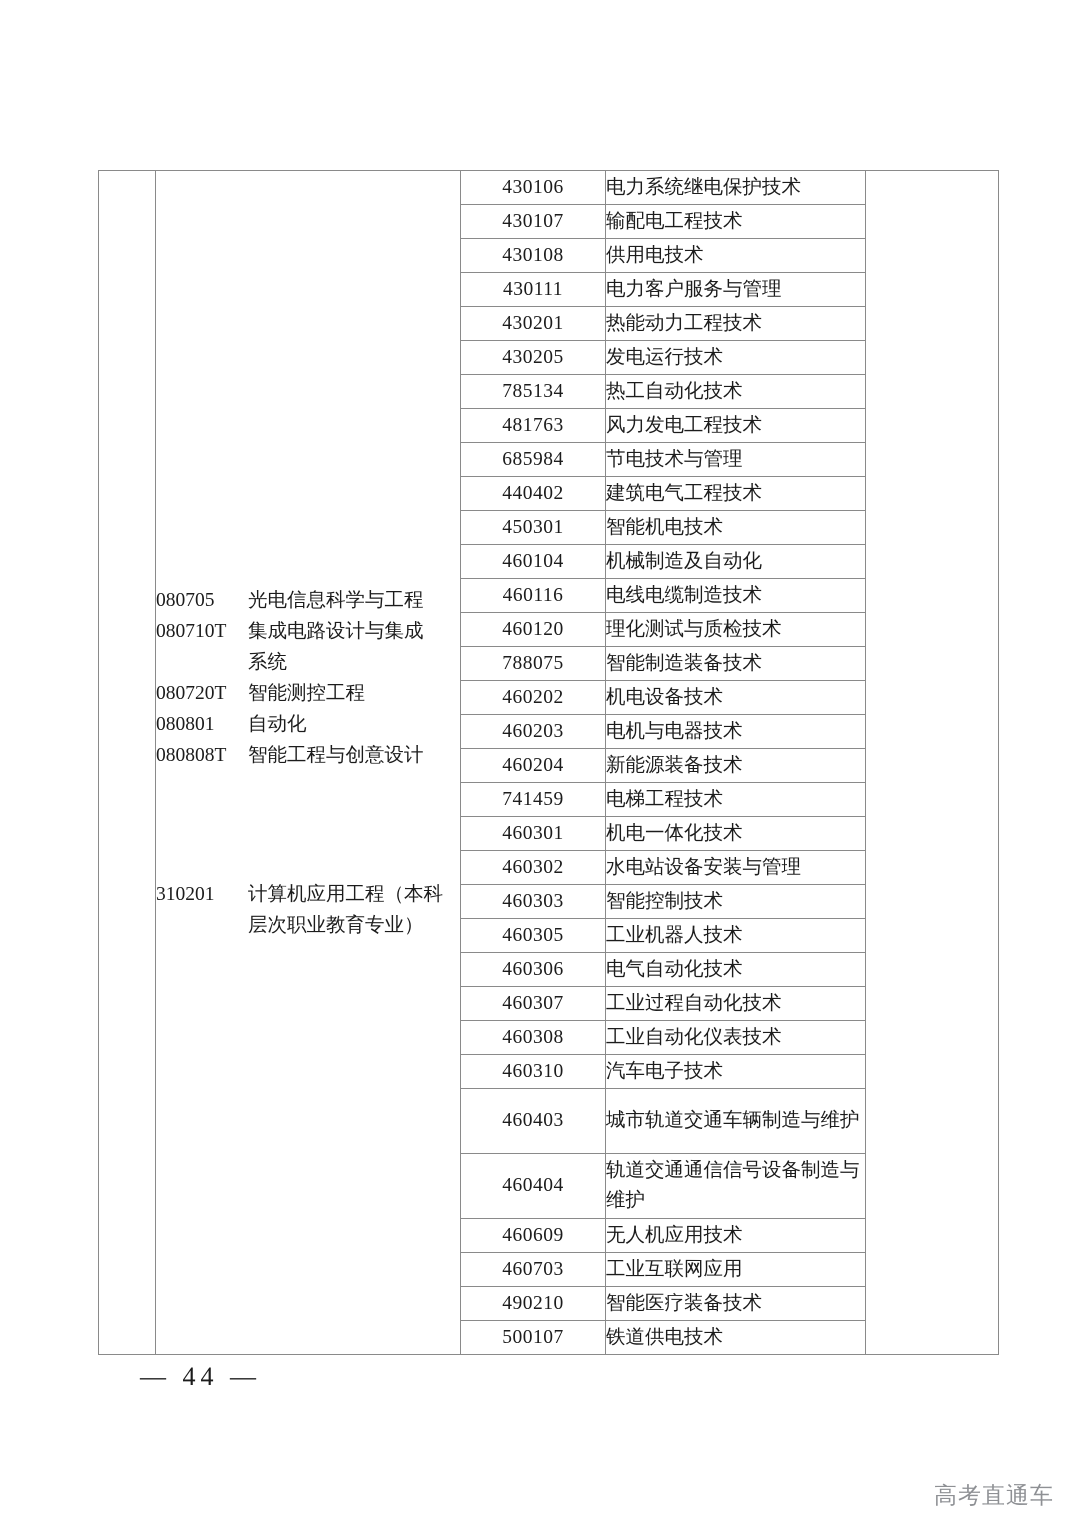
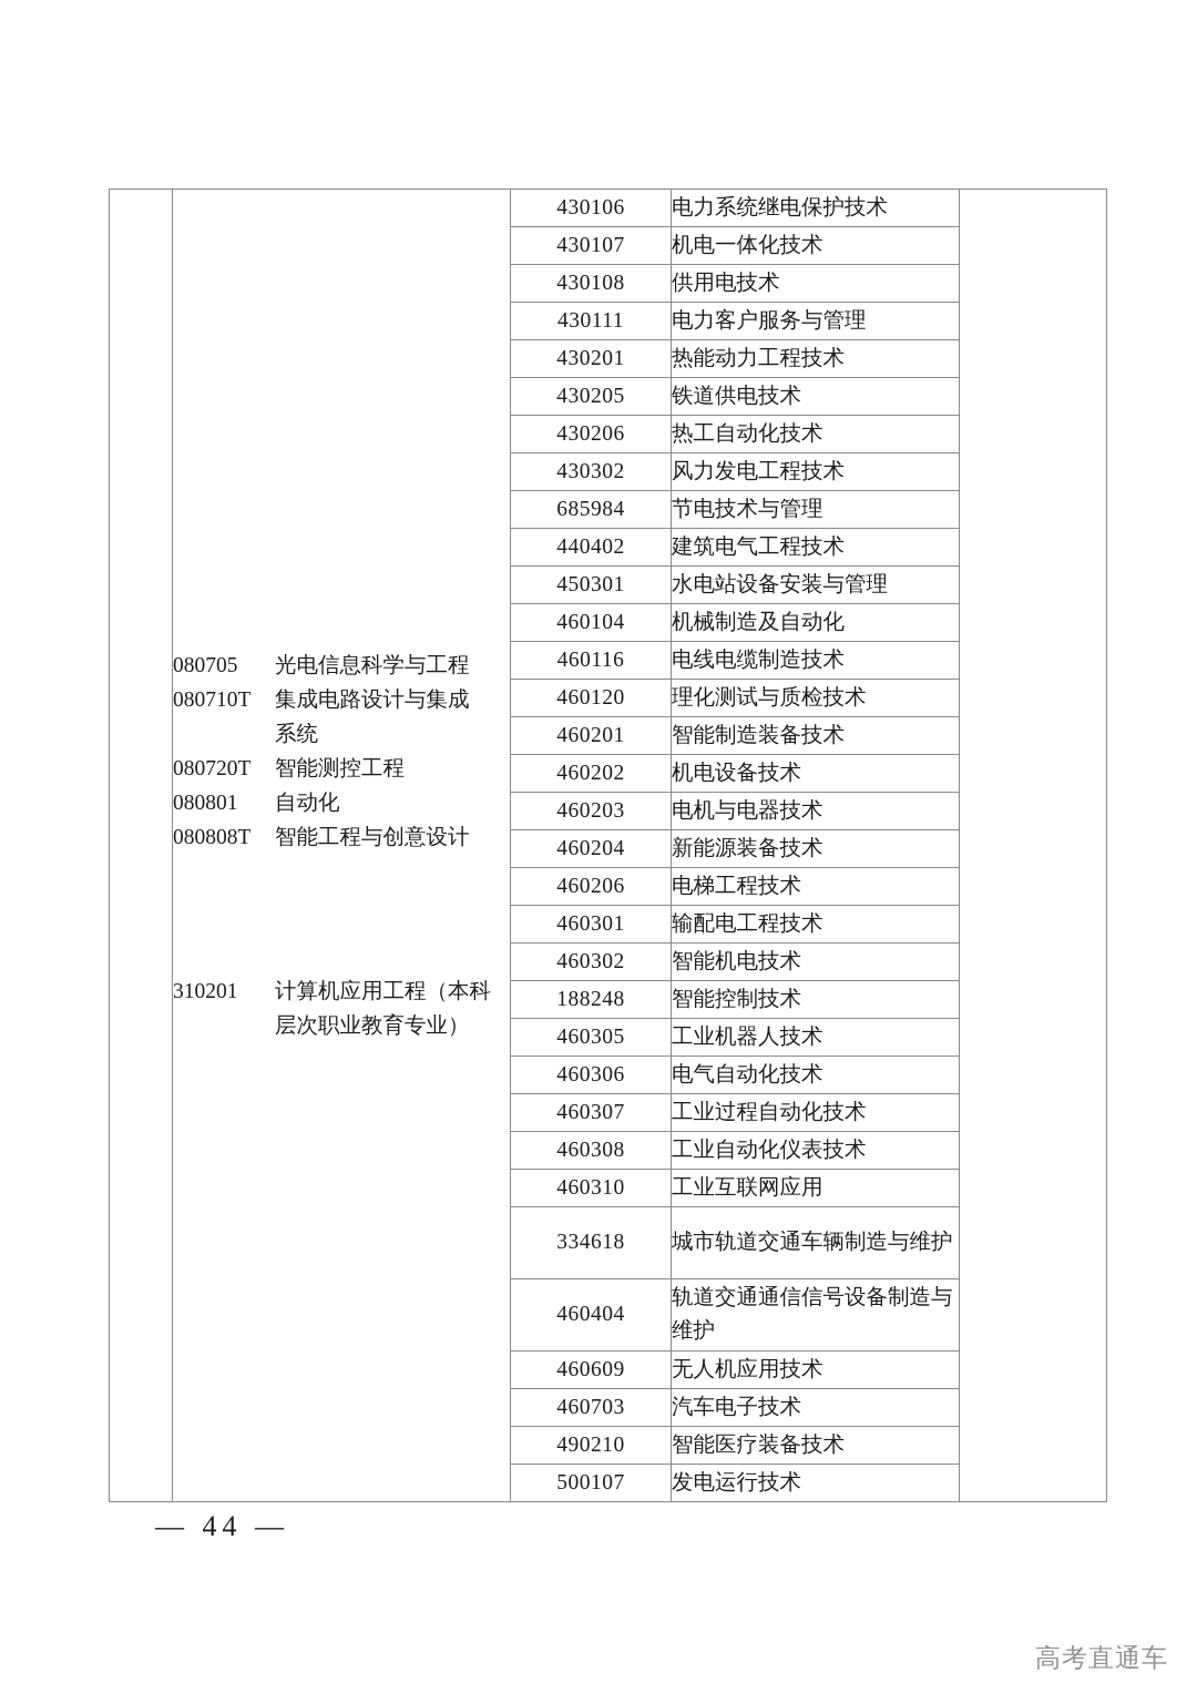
  	080705 光电信息科学与工程080710T 集成电路设计与集成系统080720T 智能测控工程080801 自动化080808T 智能工程与创意设计310201 计算机应用工程（本科层次职业教育专业）	430106	电力系统继电保护技术
- 430107	输配电工程技术
+ 430107	机电一体化技术
  430108	供用电技术
  430111	电力客户服务与管理
  430201	热能动力工程技术
- 430205	发电运行技术
+ 430205	铁道供电技术
- 785134	热工自动化技术
+ 430206	热工自动化技术
- 481763	风力发电工程技术
+ 430302	风力发电工程技术
  685984	节电技术与管理
  440402	建筑电气工程技术
- 450301	智能机电技术
+ 450301	水电站设备安装与管理
  460104	机械制造及自动化
  460116	电线电缆制造技术
  460120	理化测试与质检技术
- 788075	智能制造装备技术
+ 460201	智能制造装备技术
  460202	机电设备技术
  460203	电机与电器技术
  460204	新能源装备技术
- 741459	电梯工程技术
+ 460206	电梯工程技术
- 460301	机电一体化技术
+ 460301	输配电工程技术
- 460302	水电站设备安装与管理
+ 460302	智能机电技术
- 460303	智能控制技术
+ 188248	智能控制技术
  460305	工业机器人技术
  460306	电气自动化技术
  460307	工业过程自动化技术
  460308	工业自动化仪表技术
- 460310	汽车电子技术
+ 460310	工业互联网应用
- 460403	城市轨道交通车辆制造与维护
+ 334618	城市轨道交通车辆制造与维护
  460404	轨道交通通信信号设备制造与维护
  460609	无人机应用技术
- 460703	工业互联网应用
+ 460703	汽车电子技术
  490210	智能医疗装备技术
- 500107	铁道供电技术
+ 500107	发电运行技术
  — 44 —
  高考直通车
